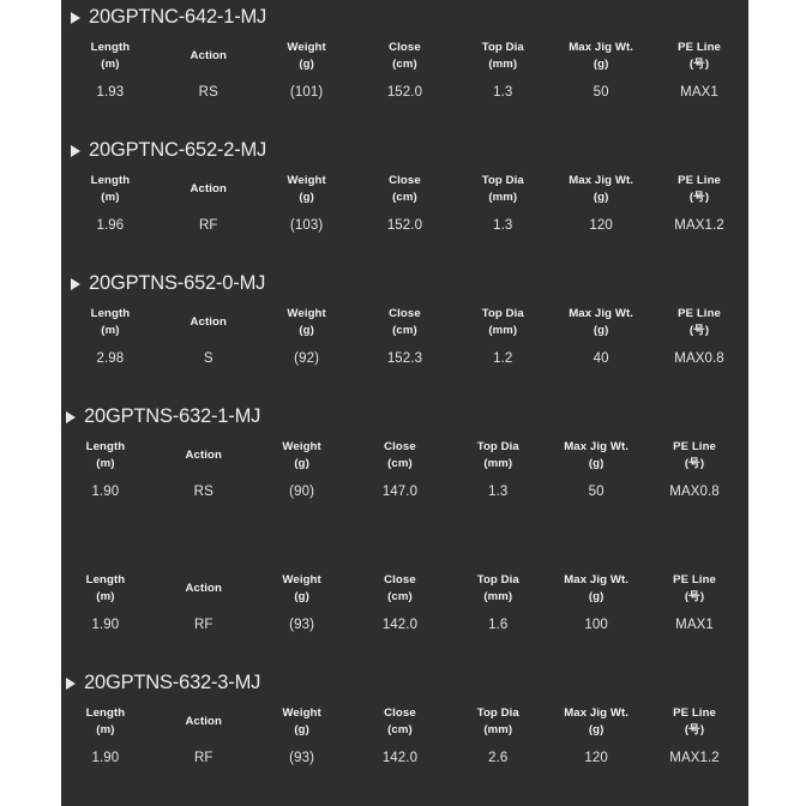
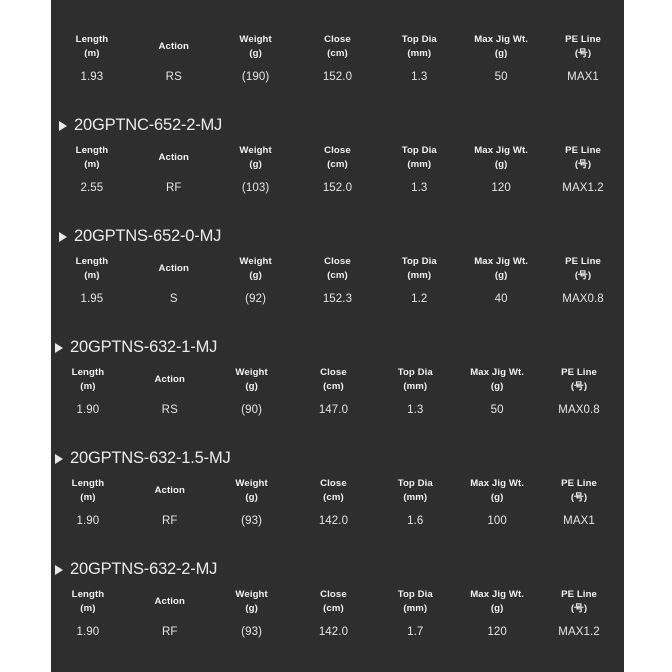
- 20GPTNC-642-1-MJ
  Length(m)	Action	Weight(g)	Close(cm)	Top Dia(mm)	Max Jig Wt.(g)	PE Line(号)
- 1.93	RS	(101)	152.0	1.3	50	MAX1
+ 1.93	RS	(190)	152.0	1.3	50	MAX1
  20GPTNC-652-2-MJ
  Length(m)	Action	Weight(g)	Close(cm)	Top Dia(mm)	Max Jig Wt.(g)	PE Line(号)
- 1.96	RF	(103)	152.0	1.3	120	MAX1.2
+ 2.55	RF	(103)	152.0	1.3	120	MAX1.2
  20GPTNS-652-0-MJ
  Length(m)	Action	Weight(g)	Close(cm)	Top Dia(mm)	Max Jig Wt.(g)	PE Line(号)
- 2.98	S	(92)	152.3	1.2	40	MAX0.8
+ 1.95	S	(92)	152.3	1.2	40	MAX0.8
  20GPTNS-632-1-MJ
  Length(m)	Action	Weight(g)	Close(cm)	Top Dia(mm)	Max Jig Wt.(g)	PE Line(号)
  1.90	RS	(90)	147.0	1.3	50	MAX0.8
+ 20GPTNS-632-1.5-MJ
  Length(m)	Action	Weight(g)	Close(cm)	Top Dia(mm)	Max Jig Wt.(g)	PE Line(号)
  1.90	RF	(93)	142.0	1.6	100	MAX1
- 20GPTNS-632-3-MJ
+ 20GPTNS-632-2-MJ
  Length(m)	Action	Weight(g)	Close(cm)	Top Dia(mm)	Max Jig Wt.(g)	PE Line(号)
- 1.90	RF	(93)	142.0	2.6	120	MAX1.2
+ 1.90	RF	(93)	142.0	1.7	120	MAX1.2
